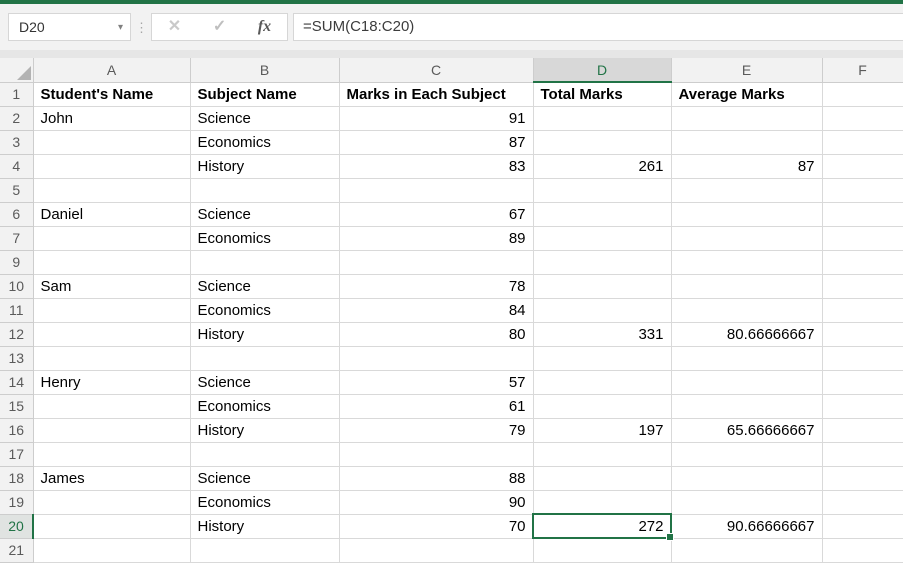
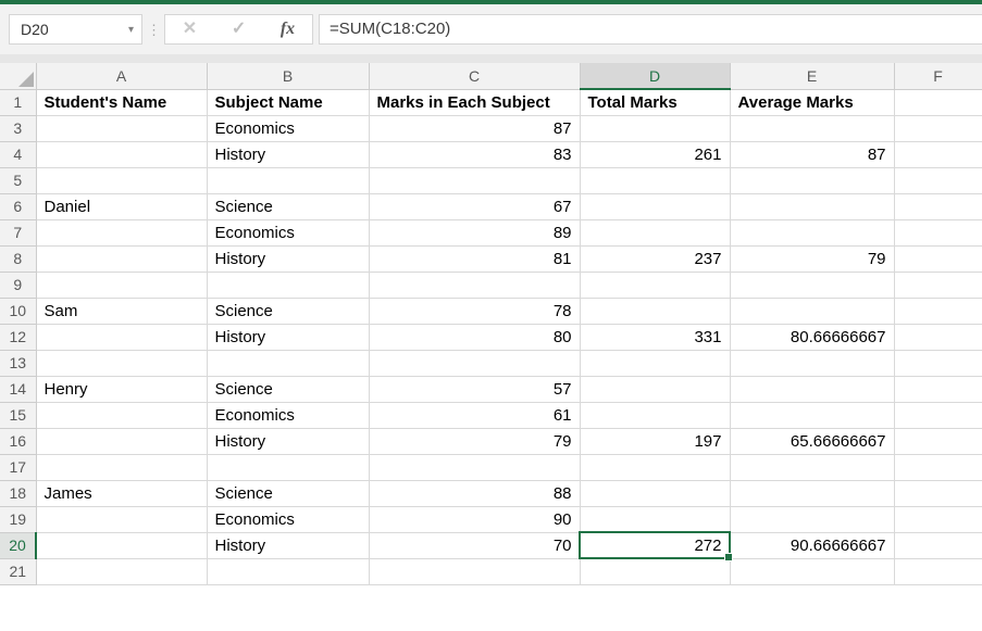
  D20
  ▾
  ⋮
  ✕
  ✓
  fx
  =SUM(C18:C20)
  	A	B	C	D	E	F
  1	Student's Name	Subject Name	Marks in Each Subject	Total Marks	Average Marks
- 2	John	Science	91
  3		Economics	87
  4		History	83	261	87
  5
  6	Daniel	Science	67
  7		Economics	89
+ 8		History	81	237	79
  9
  10	Sam	Science	78
- 11		Economics	84
  12		History	80	331	80.66666667
  13
  14	Henry	Science	57
  15		Economics	61
  16		History	79	197	65.66666667
  17
  18	James	Science	88
  19		Economics	90
  20		History	70	272	90.66666667
  21
